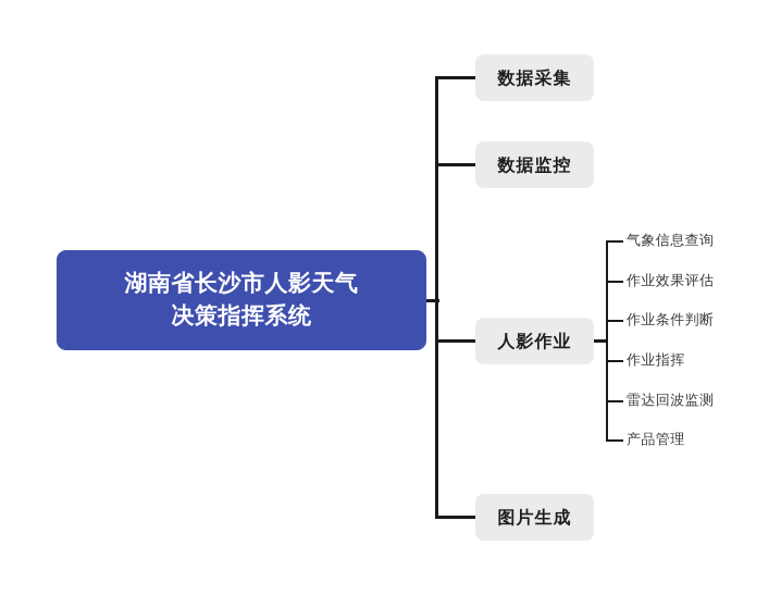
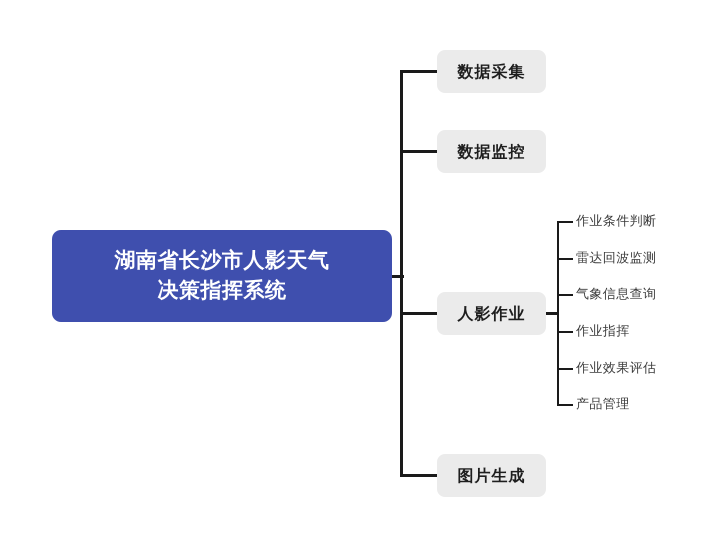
  湖南省长沙市人影天气
  决策指挥系统
  数据采集
  数据监控
  人影作业
  图片生成
- 气象信息查询
+ 作业条件判断
- 作业效果评估
+ 雷达回波监测
- 作业条件判断
+ 气象信息查询
  作业指挥
- 雷达回波监测
+ 作业效果评估
  产品管理
